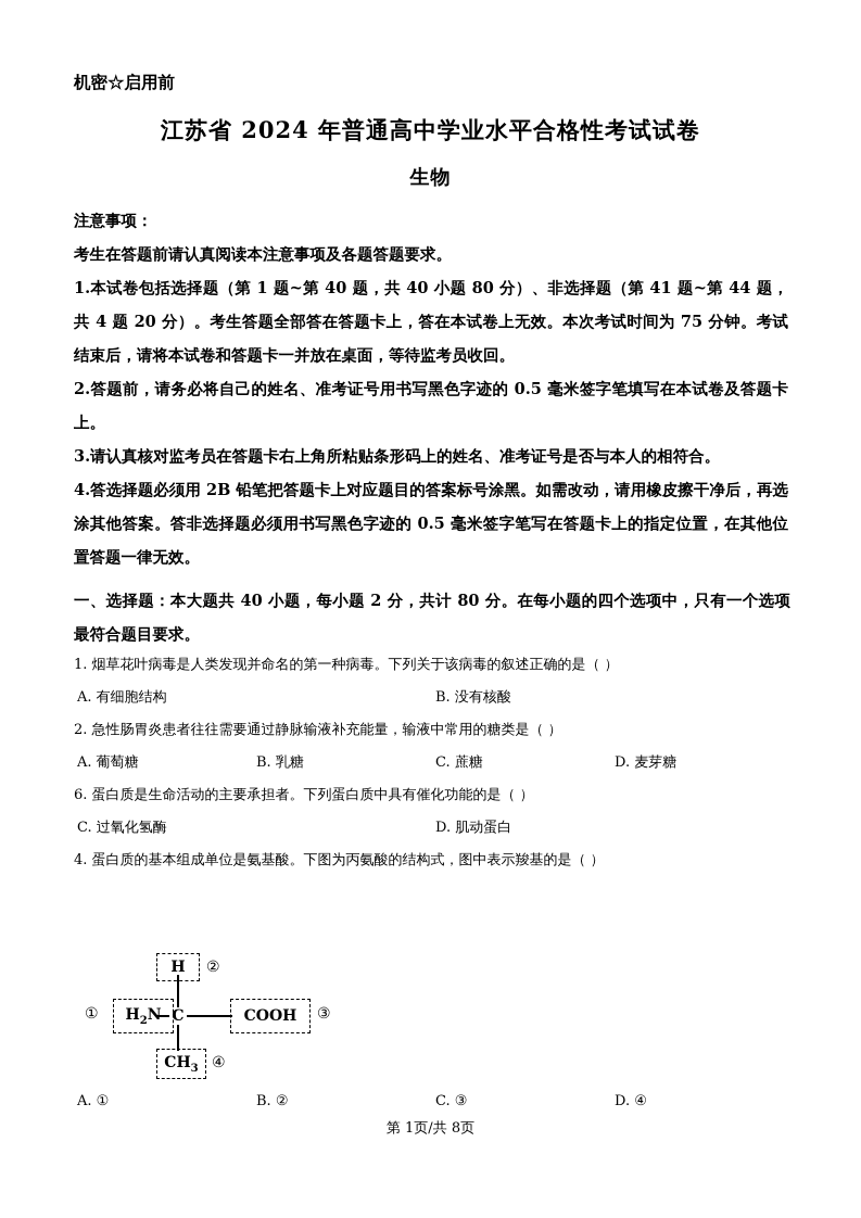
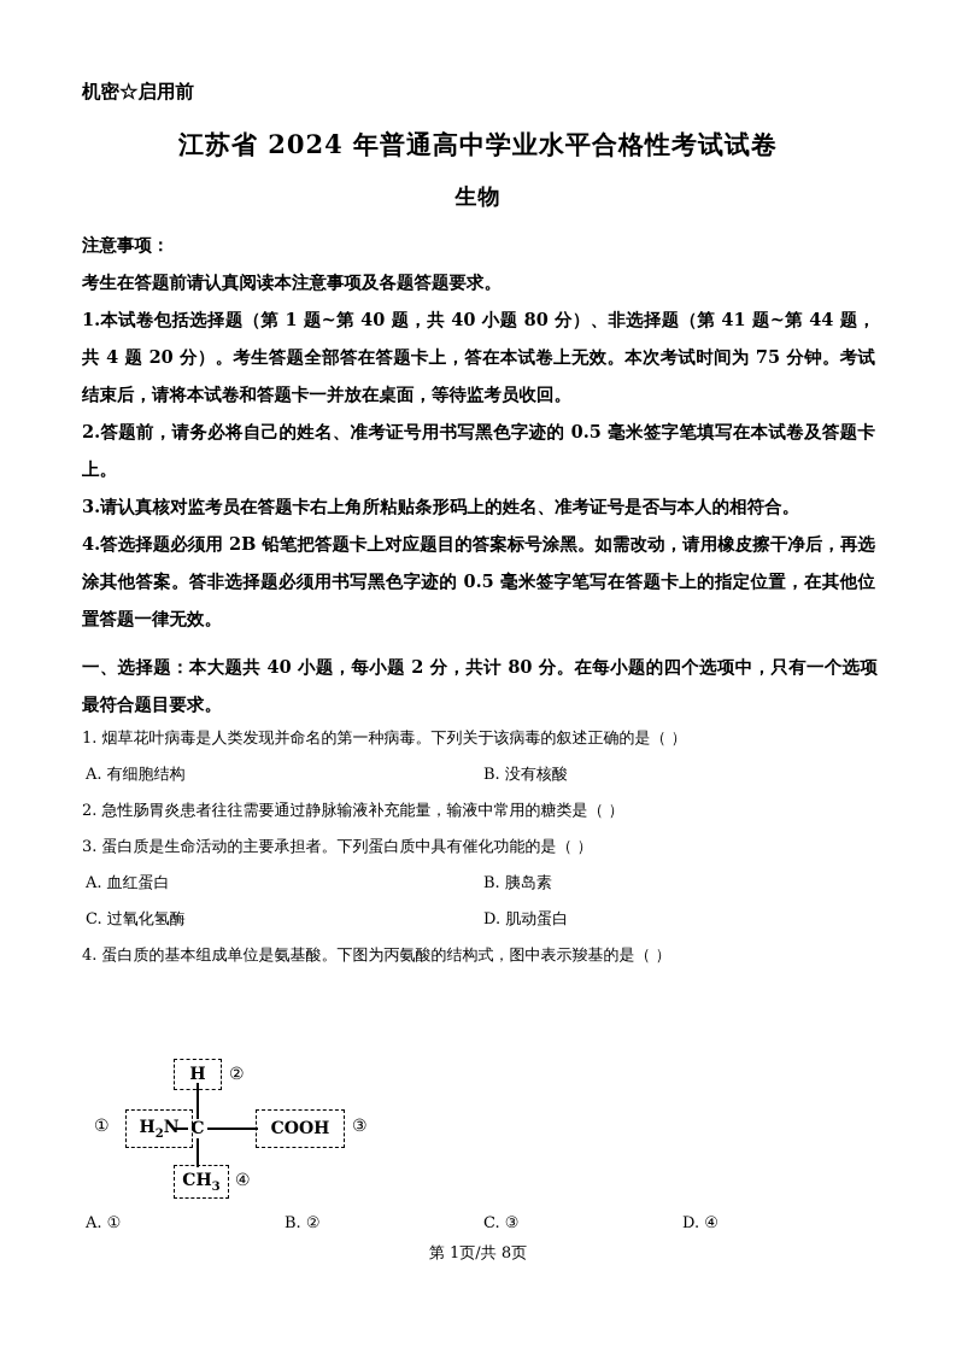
  机密☆启用前
  江苏省 2024 年普通高中学业水平合格性考试试卷
  生物
  注意事项：
  考生在答题前请认真阅读本注意事项及各题答题要求。
  1.本试卷包括选择题（第 1 题~第 40 题，共 40 小题 80 分）、非选择题（第 41 题~第 44 题，共 4 题 20 分）。考生答题全部答在答题卡上，答在本试卷上无效。本次考试时间为 75 分钟。考试结束后，请将本试卷和答题卡一并放在桌面，等待监考员收回。
  2.答题前，请务必将自己的姓名、准考证号用书写黑色字迹的 0.5 毫米签字笔填写在本试卷及答题卡上。
  3.请认真核对监考员在答题卡右上角所粘贴条形码上的姓名、准考证号是否与本人的相符合。
  4.答选择题必须用 2B 铅笔把答题卡上对应题目的答案标号涂黑。如需改动，请用橡皮擦干净后，再选涂其他答案。答非选择题必须用书写黑色字迹的 0.5 毫米签字笔写在答题卡上的指定位置，在其他位置答题一律无效。
  一、选择题：本大题共 40 小题，每小题 2 分，共计 80 分。在每小题的四个选项中，只有一个选项最符合题目要求。
  1. 烟草花叶病毒是人类发现并命名的第一种病毒。下列关于该病毒的叙述正确的是（ ）
  A. 有细胞结构
  B. 没有核酸
  2. 急性肠胃炎患者往往需要通过静脉输液补充能量，输液中常用的糖类是（ ）
- A. 葡萄糖
- B. 乳糖
- C. 蔗糖
- D. 麦芽糖
- 6. 蛋白质是生命活动的主要承担者。下列蛋白质中具有催化功能的是（ ）
+ 3. 蛋白质是生命活动的主要承担者。下列蛋白质中具有催化功能的是（ ）
+ A. 血红蛋白
+ B. 胰岛素
  C. 过氧化氢酶
  D. 肌动蛋白
  4. 蛋白质的基本组成单位是氨基酸。下图为丙氨酸的结构式，图中表示羧基的是（ ）
  ①
  H
  ②
  H2N
  COOH
  ③
  CH3
  ④
  C
  A. ①
  B. ②
  C. ③
  D. ④
  第 1页/共 8页
